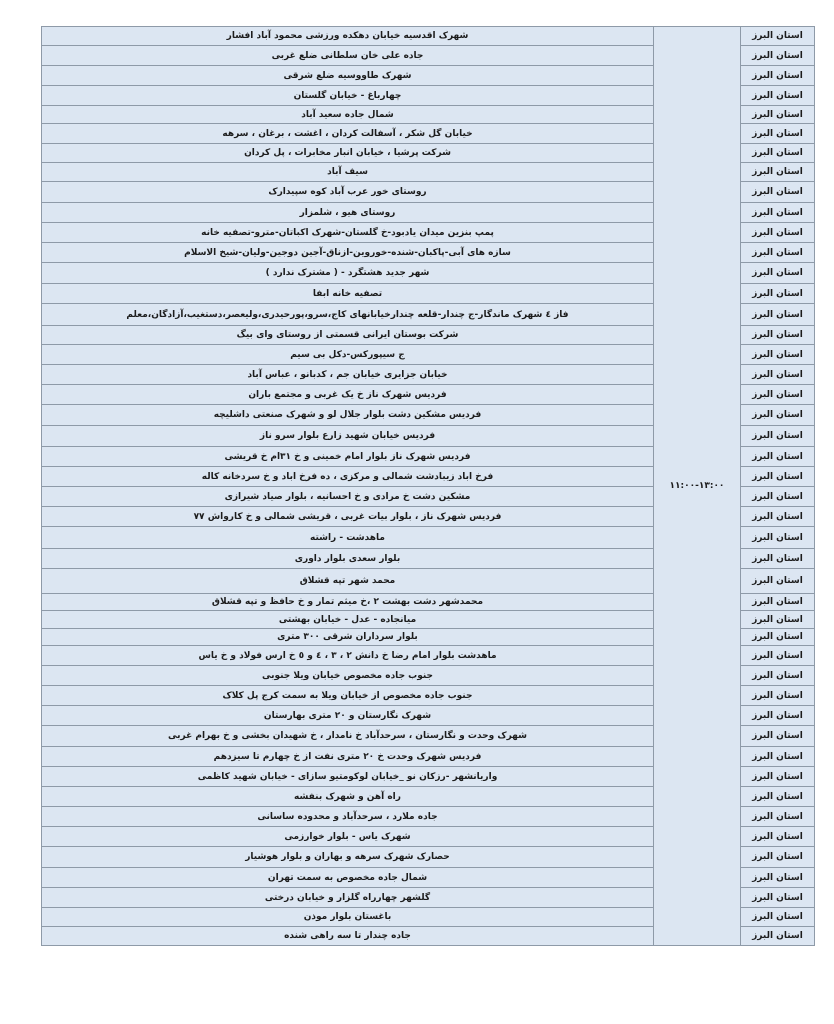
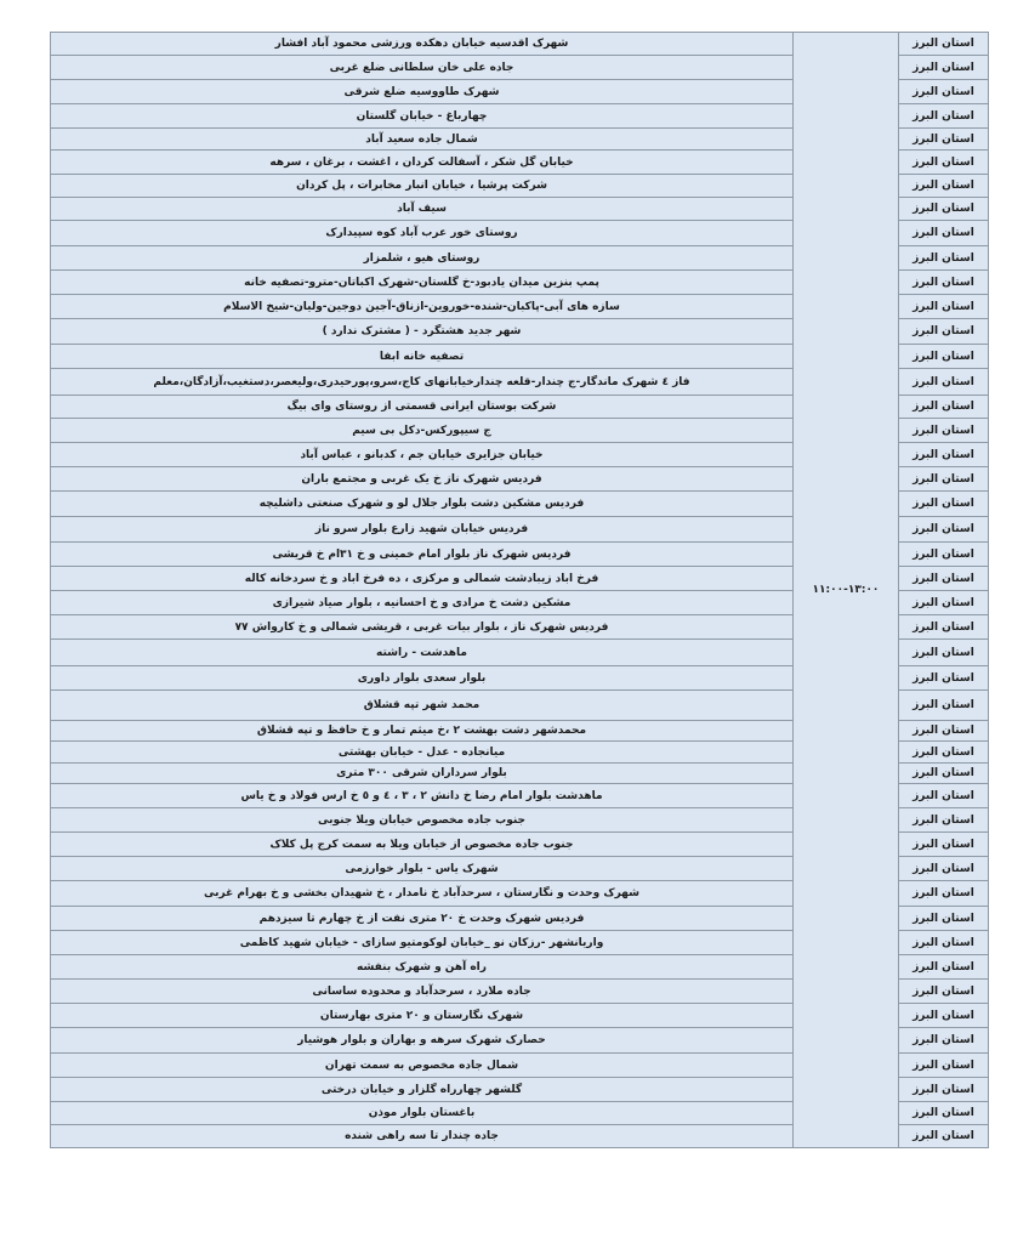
  استان البرز	۱۱:۰۰-۱۳:۰۰	شهرک اقدسیه خیابان دهکده ورزشی محمود آباد افشار
  استان البرز	جاده علی خان سلطانی ضلع غربی
  استان البرز	شهرک طاووسیه ضلع شرقی
  استان البرز	چهارباغ - خیابان گلستان
  استان البرز	شمال جاده سعید آباد
  استان البرز	خیابان گل شکر ، آسفالت کردان ، اغشت ، برغان ، سرهه
  استان البرز	شرکت پرشیا ، خیابان انبار مخابرات ، پل کردان
  استان البرز	سیف آباد
  استان البرز	روستای خور عرب آباد کوه سپیدارک
  استان البرز	روستای هیو ، شلمزار
  استان البرز	پمپ بنزین میدان یادبود-خ گلستان-شهرک اکباتان-مترو-تصفیه خانه
  استان البرز	سازه های آبی-پاکبان-شنده-خوروین-ازناق-آجین دوجین-ولیان-شیخ الاسلام
  استان البرز	شهر جدید هشتگرد - ( مشترک ندارد )
  استان البرز	تصفیه خانه ابفا
  استان البرز	فاز ٤ شهرک ماندگار-ج چندار-قلعه چندارخیابانهای کاج،سرو،پورحیدری،ولیعصر،دستغیب،آزادگان،معلم
  استان البرز	شرکت بوستان ایرانی قسمتی از روستای وای بیگ
  استان البرز	ج سیپورکس-دکل بی سیم
  استان البرز	خیابان جزایری خیابان جم ، کدبانو ، عباس آباد
  استان البرز	فردیس شهرک ناز خ یک غربی و مجتمع باران
  استان البرز	فردیس مشکین دشت بلوار جلال لو و شهرک صنعتی داشلیچه
  استان البرز	فردیس خیابان شهید زارع بلوار سرو ناز
  استان البرز	فردیس شهرک ناز بلوار امام خمینی و خ ۳۱ام خ قریشی
  استان البرز	فرخ اباد زیبادشت شمالی و مرکزی ، ده فرخ اباد و خ سردخانه کاله
  استان البرز	مشکین دشت خ مرادی و خ احسانیه ، بلوار صیاد شیرازی
  استان البرز	فردیس شهرک ناز ، بلوار بیات غربی ، قریشی شمالی و خ کارواش ۷۷
  استان البرز	ماهدشت - راشته
  استان البرز	بلوار سعدی بلوار داوری
  استان البرز	محمد شهر تپه قشلاق
  استان البرز	محمدشهر دشت بهشت ۲ ،خ میثم تمار و خ حافظ و تپه قشلاق
  استان البرز	میانجاده - عدل - خیابان بهشتی
  استان البرز	بلوار سرداران شرقی ۳۰۰ متری
  استان البرز	ماهدشت بلوار امام رضا خ دانش ۲ ، ۳ ، ٤ و ٥ خ ارس فولاد و خ یاس
  استان البرز	جنوب جاده مخصوص خیابان ویلا جنوبی
  استان البرز	جنوب جاده مخصوص از خیابان ویلا به سمت کرج پل کلاک
- استان البرز	شهرک نگارستان و ۲۰ متری بهارستان
+ استان البرز	شهرک یاس - بلوار خوارزمی
  استان البرز	شهرک وحدت و نگارستان ، سرحدآباد خ نامدار ، خ شهیدان بخشی و خ بهرام غربی
  استان البرز	فردیس شهرک وحدت خ ۲۰ متری نفت از خ چهارم تا سیزدهم
  استان البرز	واریانشهر -رزکان نو _خیابان لوکومتیو سازای - خیابان شهید کاظمی
  استان البرز	راه آهن و شهرک بنفشه
  استان البرز	جاده ملارد ، سرحدآباد و محدوده ساسانی
- استان البرز	شهرک یاس - بلوار خوارزمی
+ استان البرز	شهرک نگارستان و ۲۰ متری بهارستان
  استان البرز	حصارک شهرک سرهه و بهاران و بلوار هوشیار
  استان البرز	شمال جاده مخصوص به سمت تهران
  استان البرز	گلشهر چهارراه گلزار و خیابان درختی
  استان البرز	باغستان بلوار موذن
  استان البرز	جاده چندار تا سه راهی شنده
